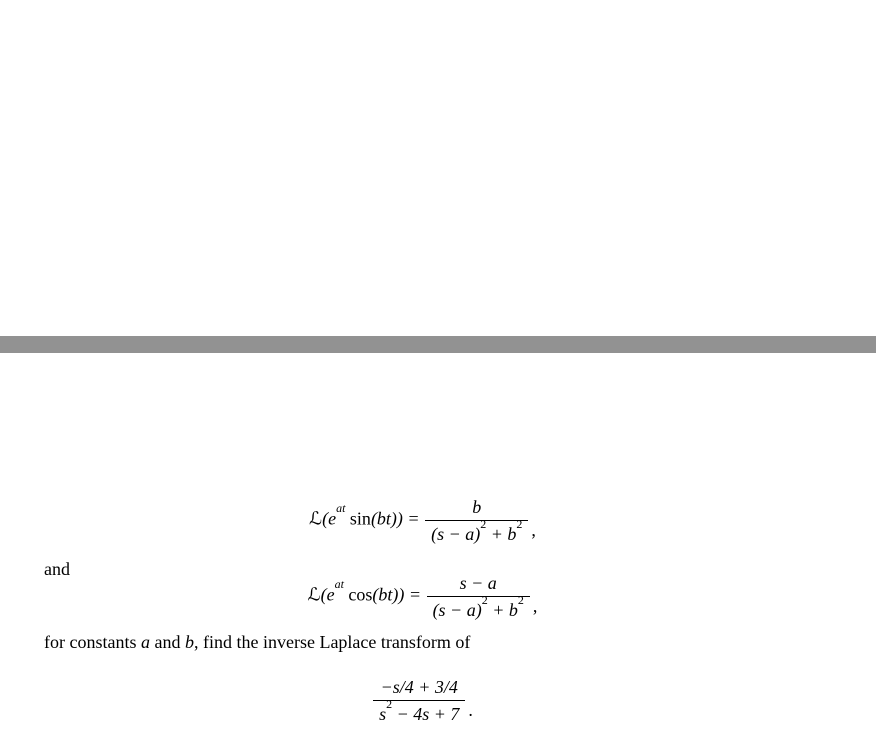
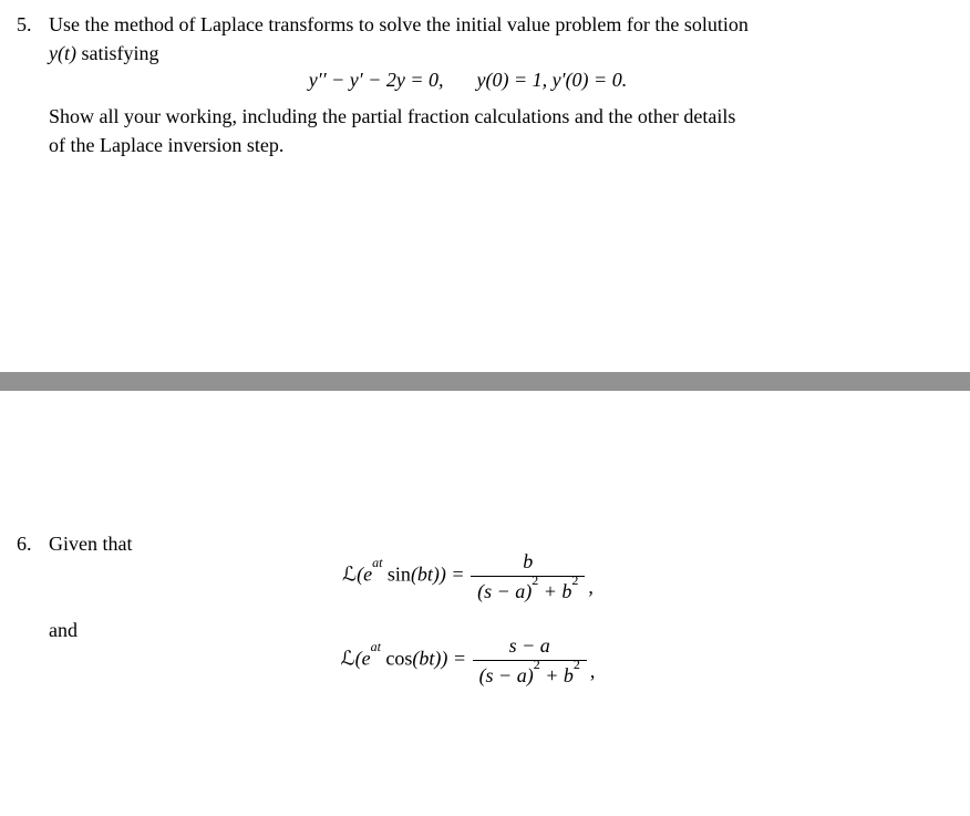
+ 5.
+ Use the method of Laplace transforms to solve the initial value problem for the solution
+ y(t) satisfying
+ y′′ − y′ − 2y = 0, y(0) = 1, y′(0) = 0.
+ Show all your working, including the partial fraction calculations and the other details
+ of the Laplace inversion step.
+ 6.
+ Given that
  ℒ(eat sin(bt)) =
  b
  (s − a)2 + b2
  ,
  and
  ℒ(eat cos(bt)) =
  s − a
  (s − a)2 + b2
  ,
- for constants a and b, find the inverse Laplace transform of
- −s/4 + 3/4
- s2 − 4s + 7
- .
